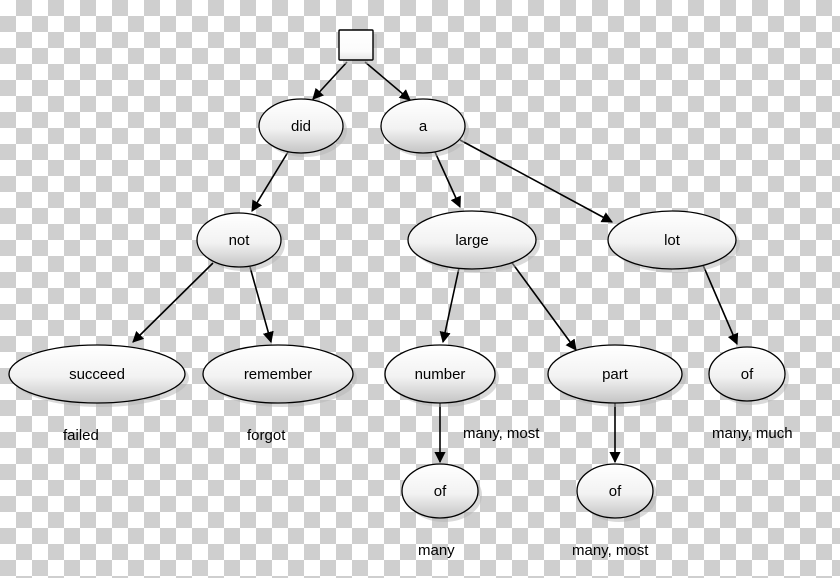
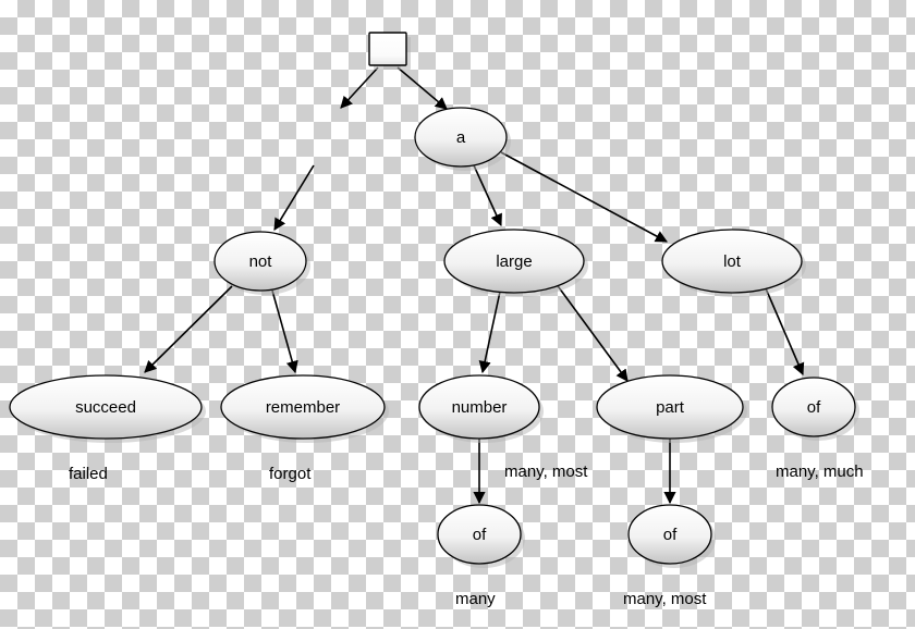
- did
  a
  not
  large
  lot
  succeed
  remember
  number
  part
  of
  of
  of
  failed
  forgot
  many, most
  many, much
  many
  many, most
